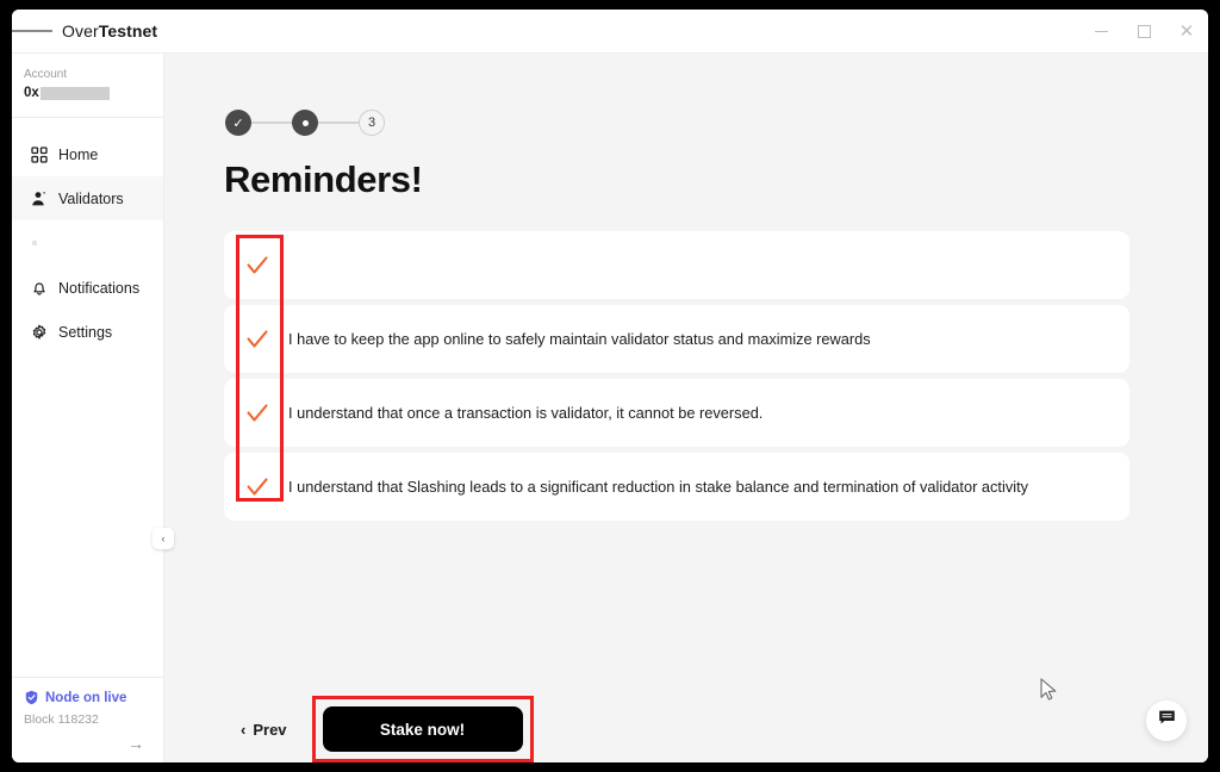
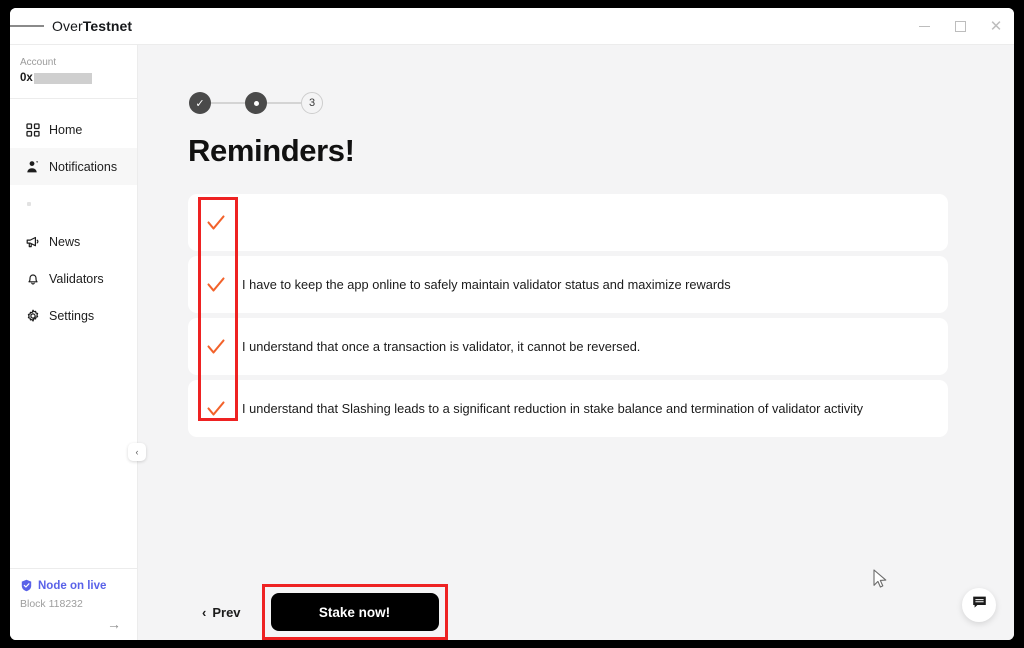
  OverTestnet
  ✕
  Account
  0x
  Home
- Validators
+ Notifications
+ News
- Notifications
+ Validators
  Settings
  Node on live
  Block 118232
  →
  ‹
  ✓
  3
  Reminders!
  I have to keep the app online to safely maintain validator status and maximize rewards
  I understand that once a transaction is validator, it cannot be reversed.
  I understand that Slashing leads to a significant reduction in stake balance and termination of validator activity
  ‹
  Prev
  Stake now!
